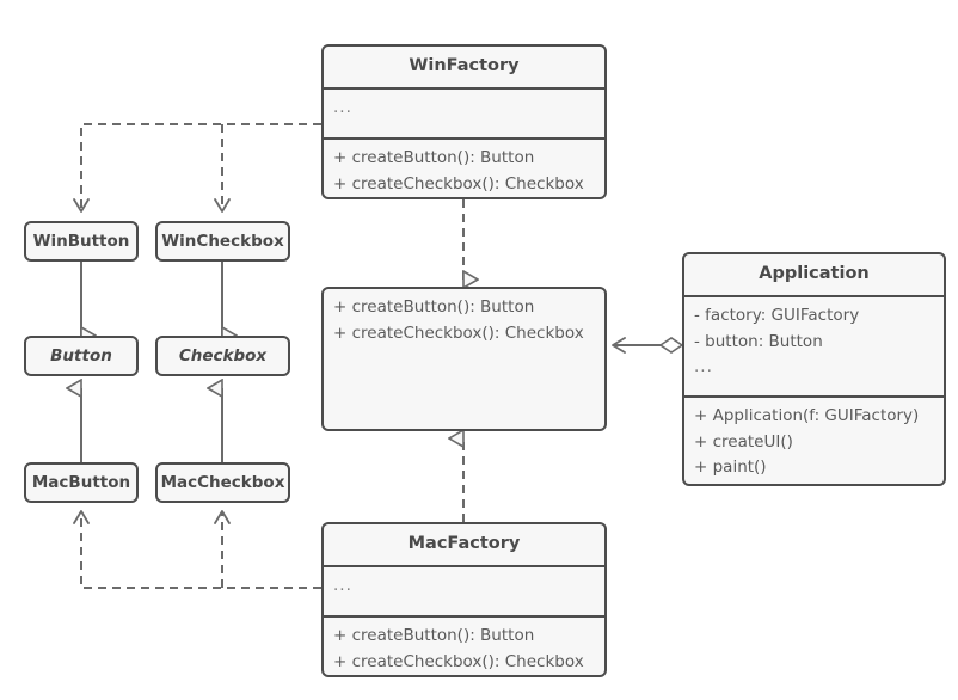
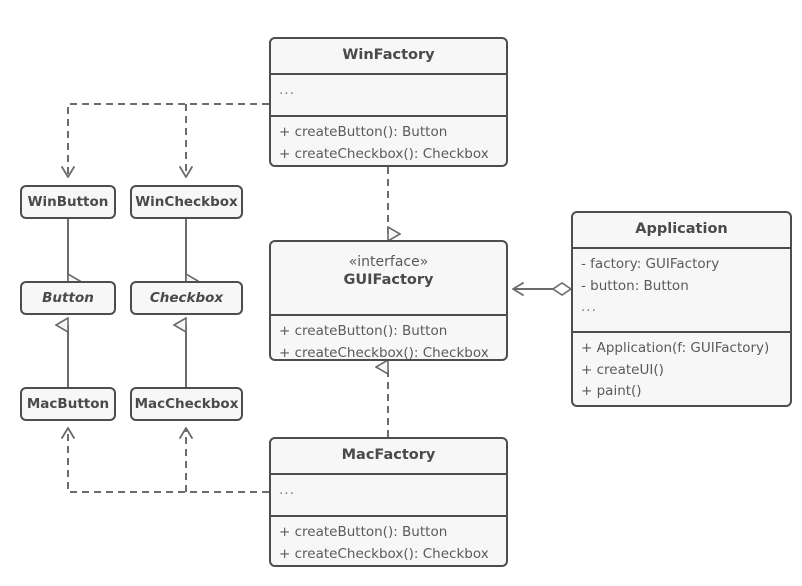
  WinFactory
  ...
  + createButton(): Button
  + createCheckbox(): Checkbox
+ «interface»
+ GUIFactory
  + createButton(): Button
  + createCheckbox(): Checkbox
  MacFactory
  ...
  + createButton(): Button
  + createCheckbox(): Checkbox
  Application
  - factory: GUIFactory
  - button: Button
  ...
  + Application(f: GUIFactory)
  + createUI()
  + paint()
  WinButton
  WinCheckbox
  Button
  Checkbox
  MacButton
  MacCheckbox
